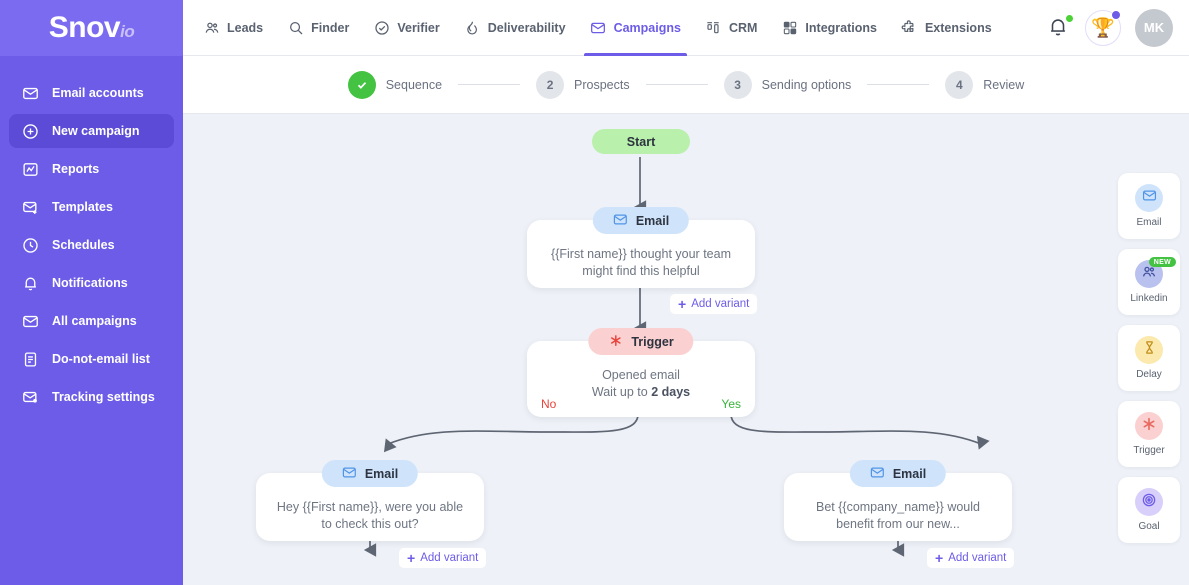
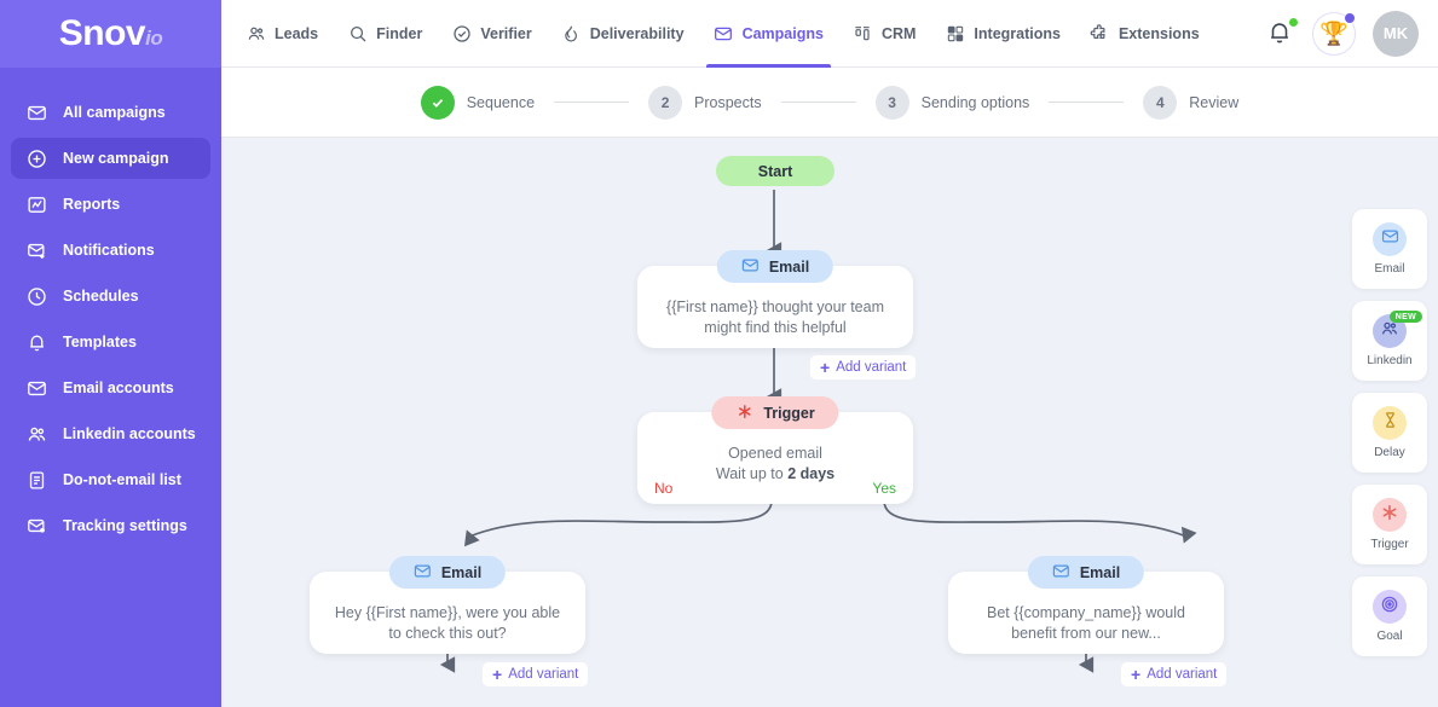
  Snovio
- Email accounts
+ All campaigns
  New campaign
  Reports
- Templates
+ Notifications
  Schedules
- Notifications
+ Templates
- All campaigns
+ Email accounts
+ Linkedin accounts
  Do-not-email list
  Tracking settings
  Leads
  Finder
  Verifier
  Deliverability
  Campaigns
  CRM
  Integrations
  Extensions
  🏆
  MK
  Sequence
  2
  Prospects
  3
  Sending options
  4
  Review
  Start
  Email
  {{First name}} thought your team might find this helpful
  +
  Add variant
  Trigger
  Opened email
  Wait up to 2 days
  No
  Yes
  Email
  Hey {{First name}}, were you able to check this out?
  +
  Add variant
  Email
  Bet {{company_name}} would benefit from our new...
  +
  Add variant
  Email
  Linkedin
  Delay
  Trigger
  Goal
